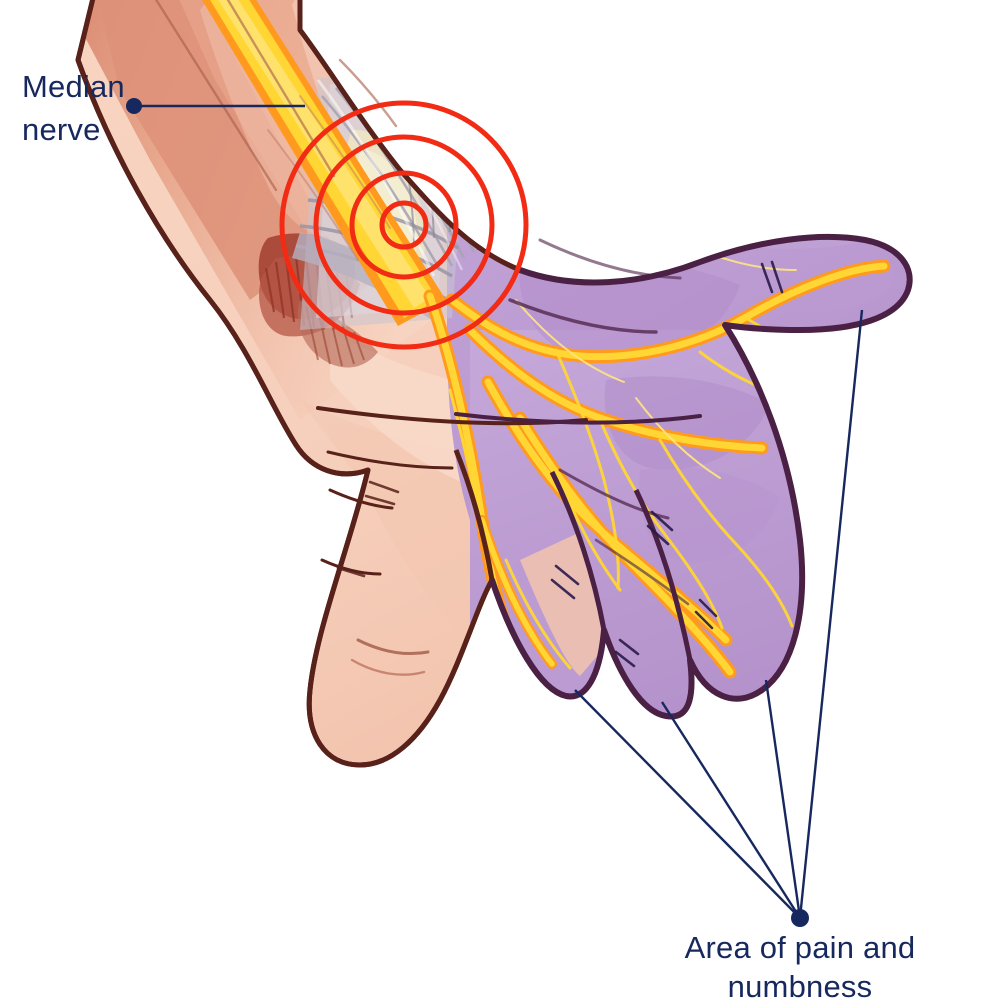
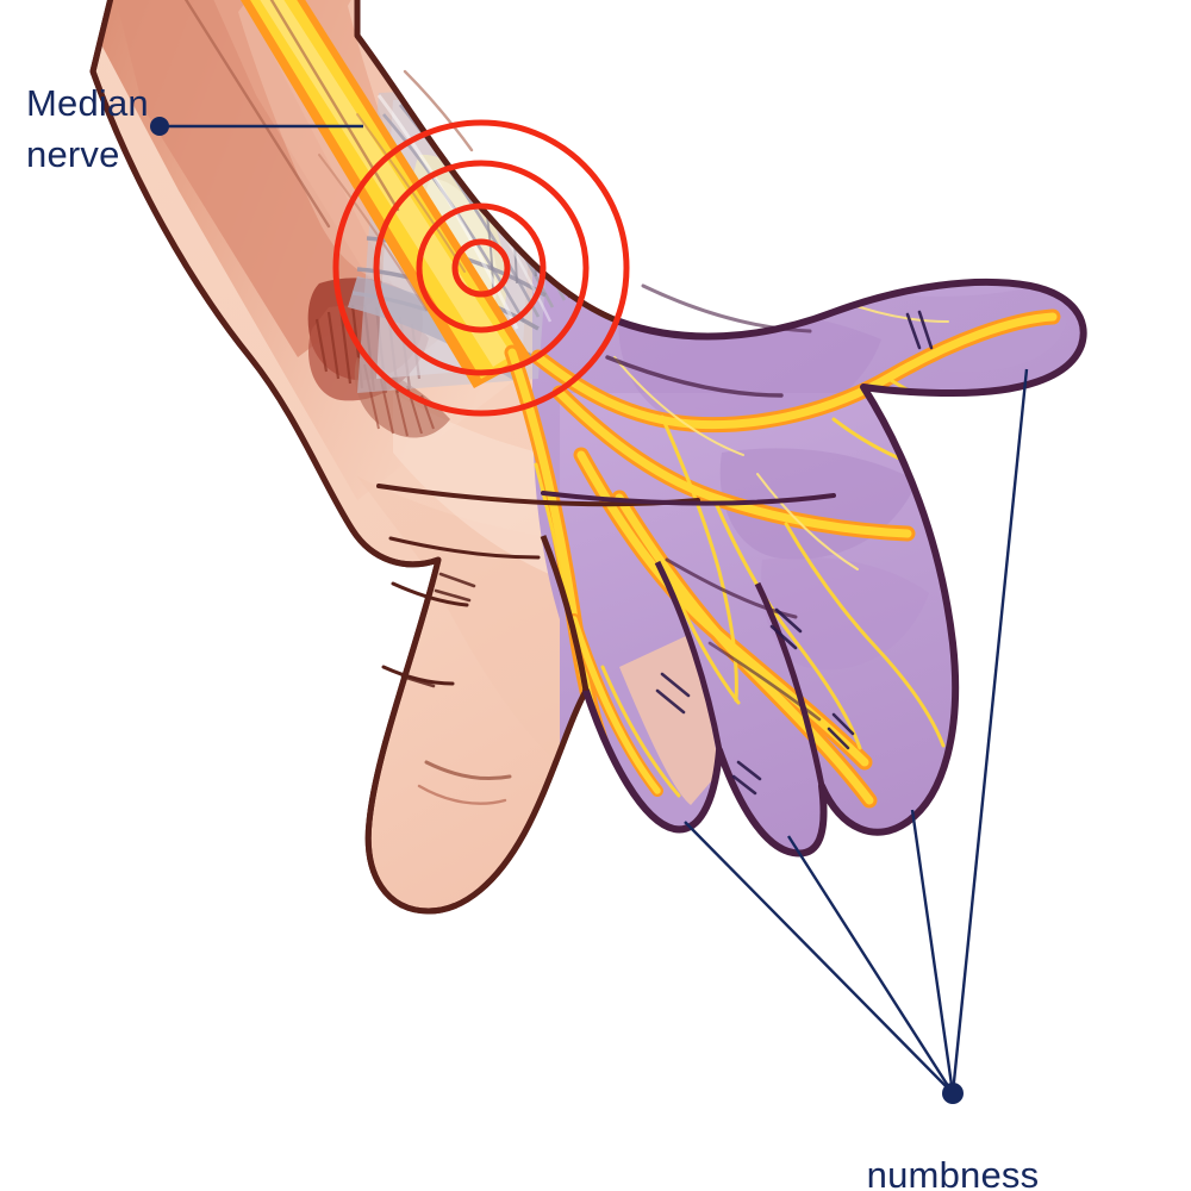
  Median
  nerve
- Area of pain and
  numbness
